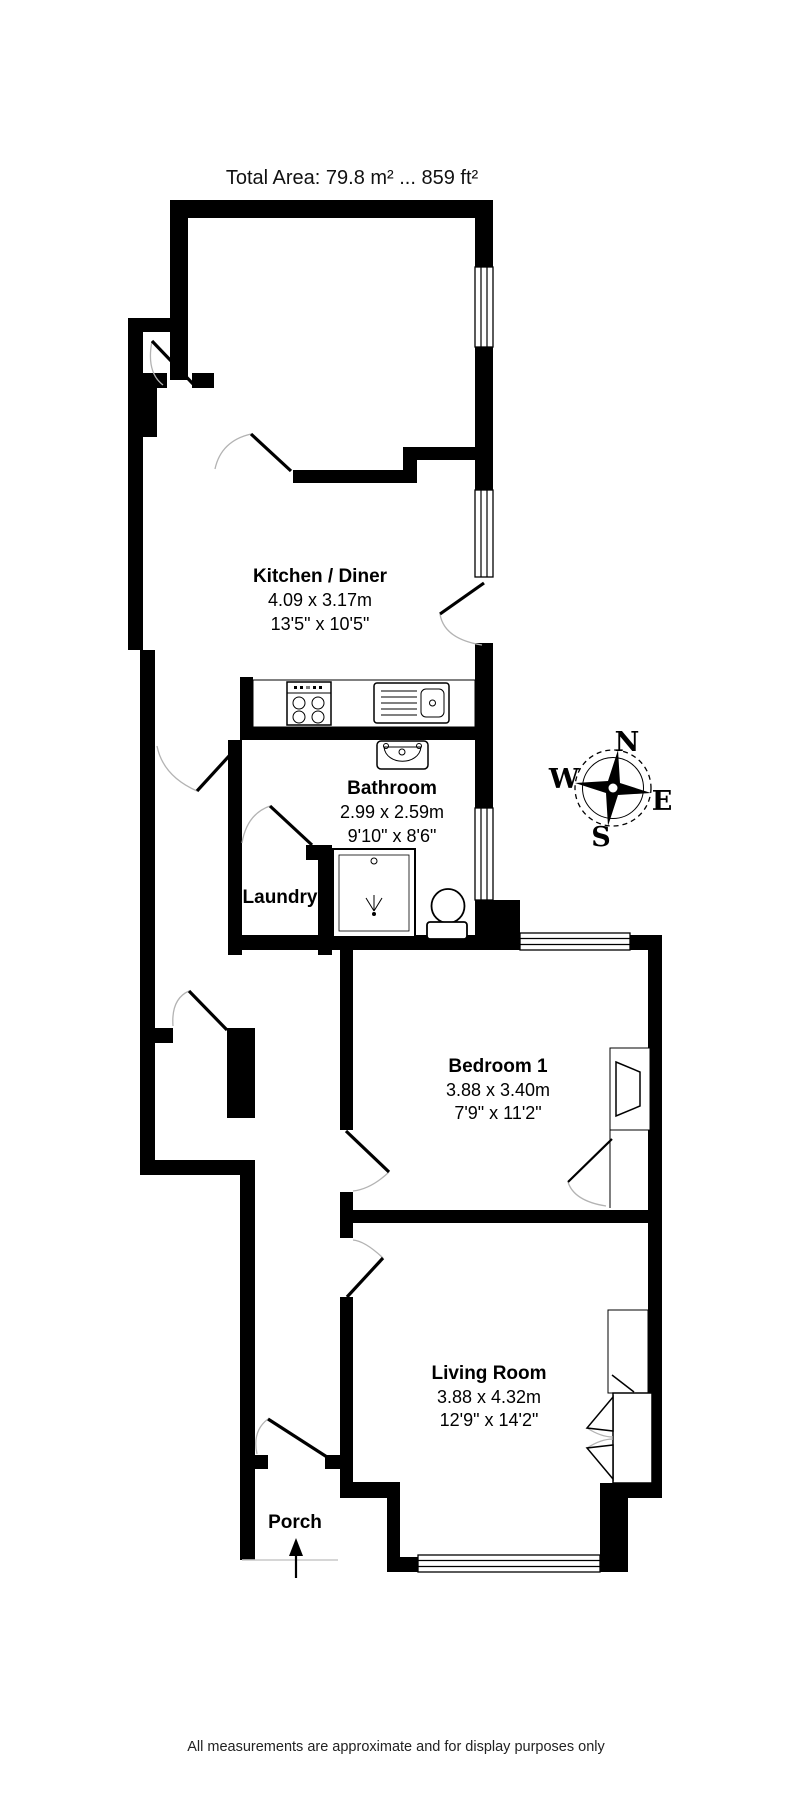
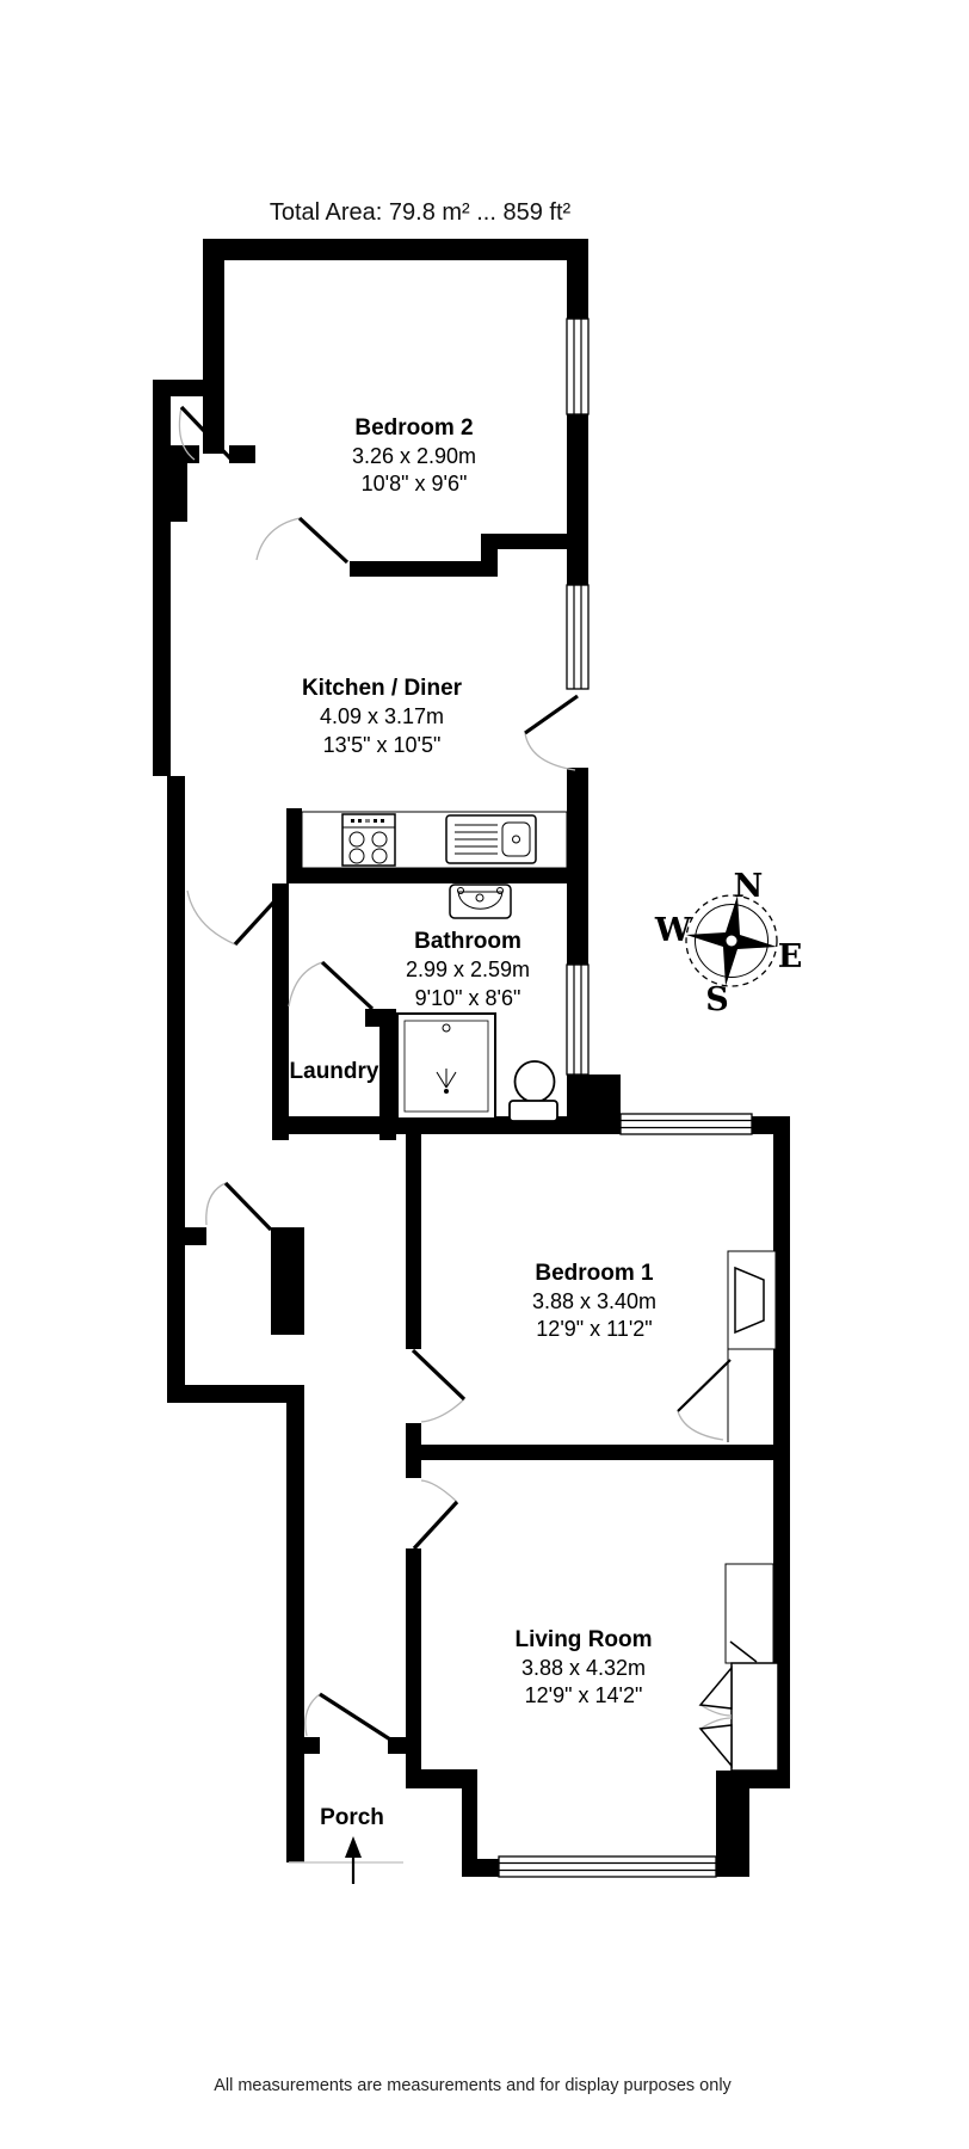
  Total Area: 79.8 m² ... 859 ft²
  N
  W
  E
  S
+ Bedroom 2
+ 3.26 x 2.90m
+ 10'8" x 9'6"
  Kitchen / Diner
  4.09 x 3.17m
  13'5" x 10'5"
  Bathroom
  2.99 x 2.59m
  9'10" x 8'6"
  Laundry
  Bedroom 1
  3.88 x 3.40m
- 7'9" x 11'2"
+ 12'9" x 11'2"
  Living Room
  3.88 x 4.32m
  12'9" x 14'2"
  Porch
- All measurements are approximate and for display purposes only
+ All measurements are measurements and for display purposes only
